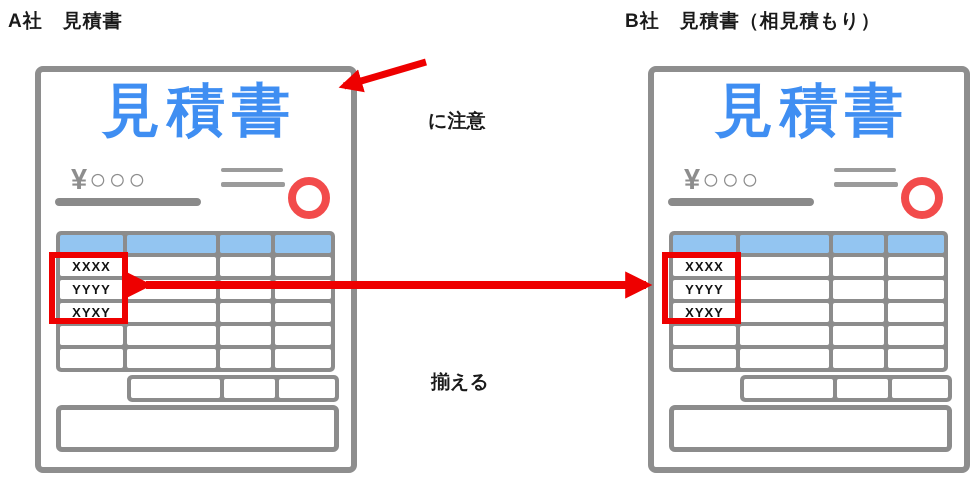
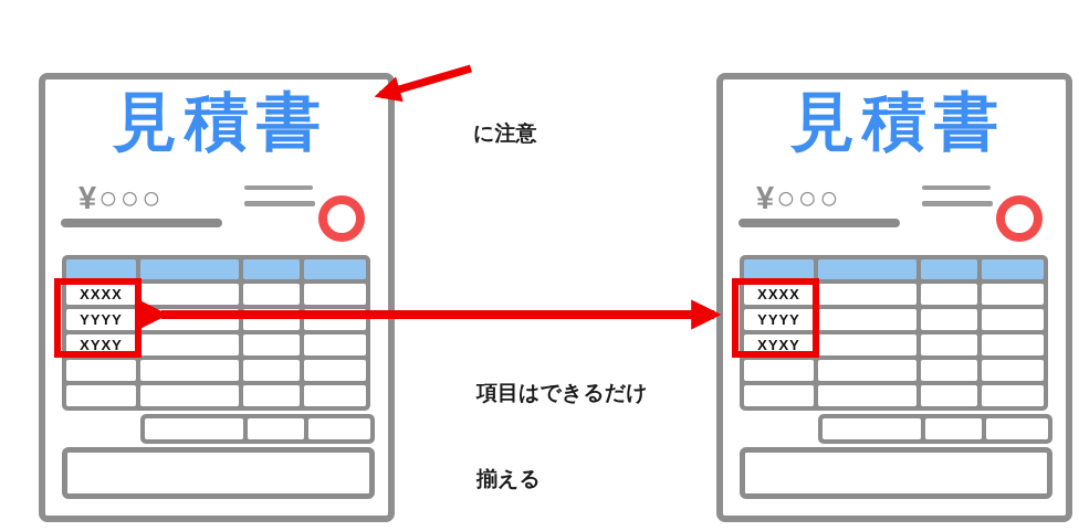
- A社 見積書
- B社 見積書（相見積もり）
  に注意
+ 項目はできるだけ
  揃える
  見積書
  ¥○○○
  XXXX
  YYYY
  XYXY
  見積書
  ¥○○○
  XXXX
  YYYY
  XYXY
